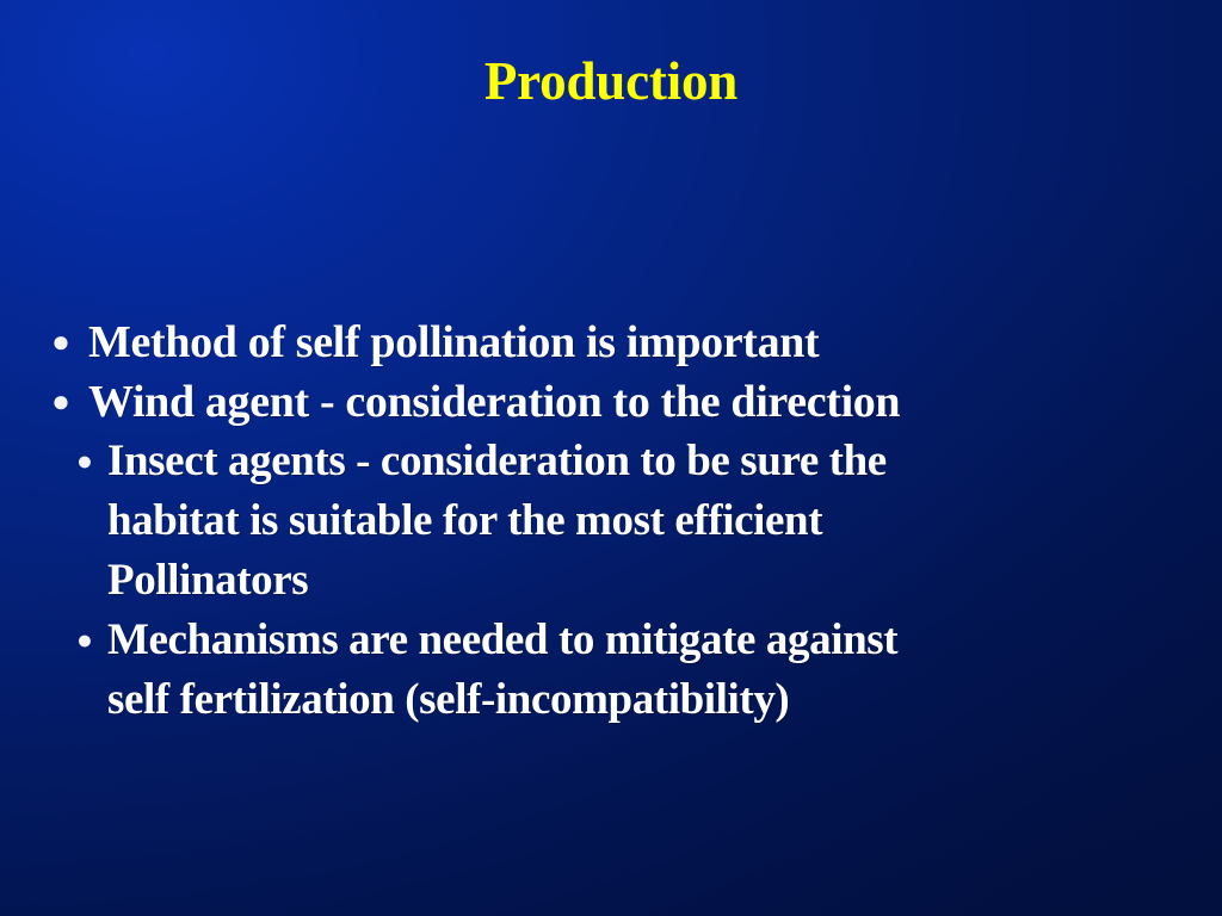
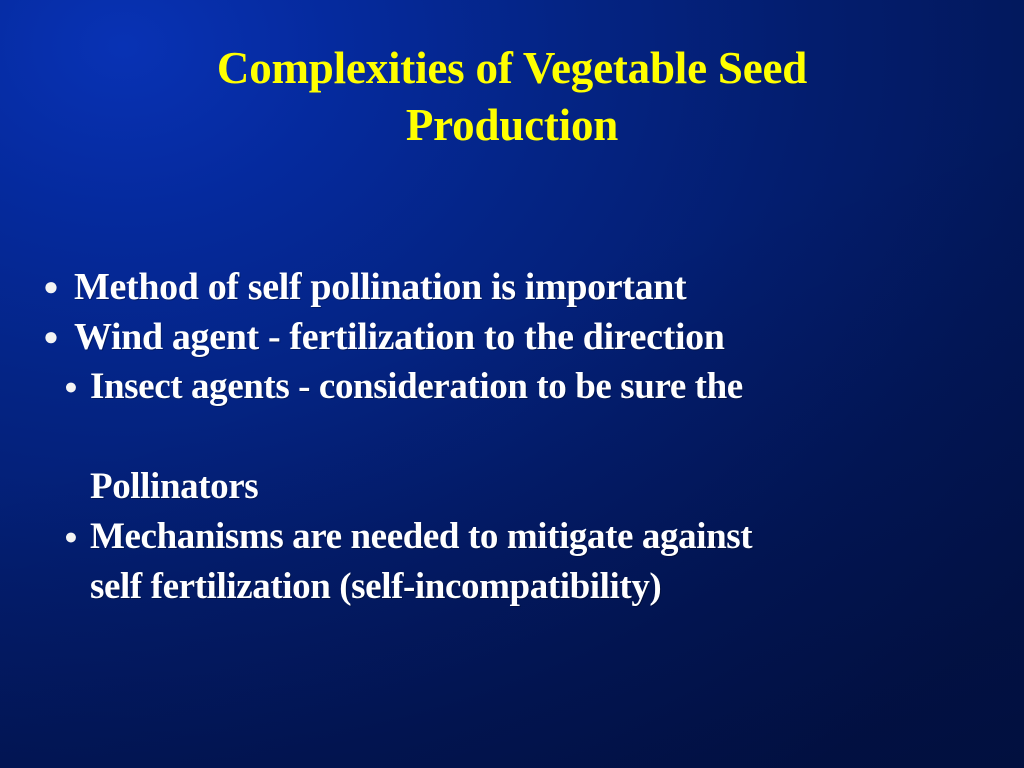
+ Complexities of Vegetable Seed
  Production
  ●
  Method of self pollination is important
  ●
- Wind agent - consideration to the direction
+ Wind agent - fertilization to the direction
  ●
  Insect agents - consideration to be sure the
- habitat is suitable for the most efficient
  Pollinators
  ●
  Mechanisms are needed to mitigate against
  self fertilization (self-incompatibility)
